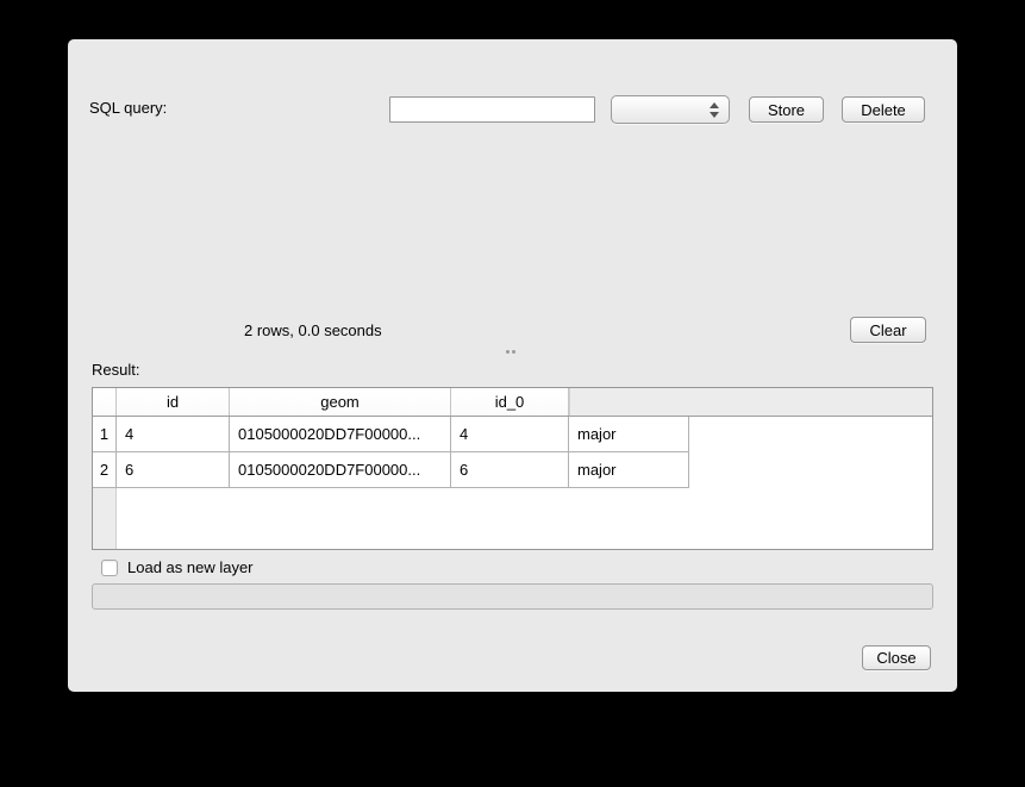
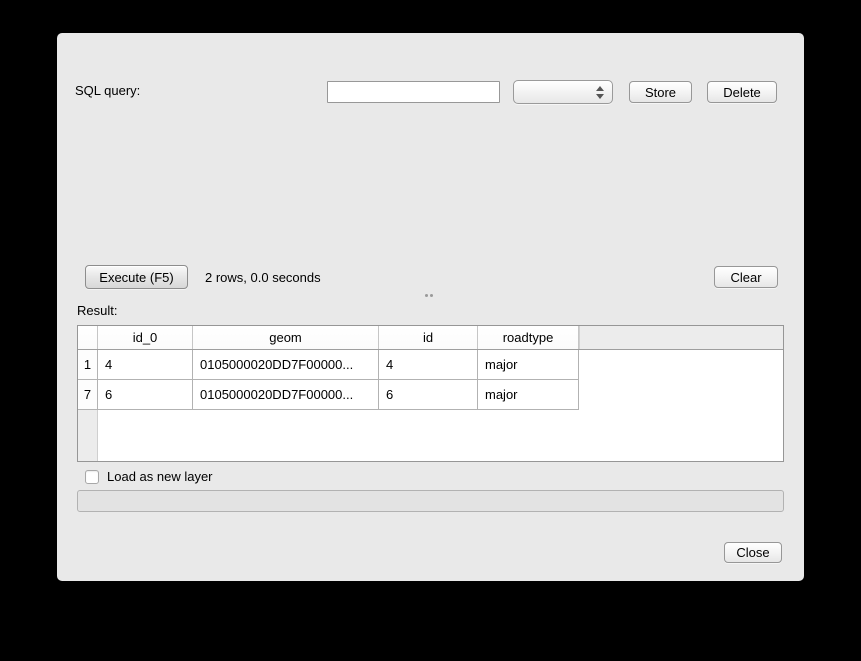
  SQL query:
  Store
  Delete
+ Execute (F5)
  2 rows, 0.0 seconds
  Clear
  Result:
- id
+ id_0
  geom
- id_0
+ id
+ roadtype
  1
  4
  0105000020DD7F00000...
  4
  major
- 2
+ 7
  6
  0105000020DD7F00000...
  6
  major
  Load as new layer
  Close
